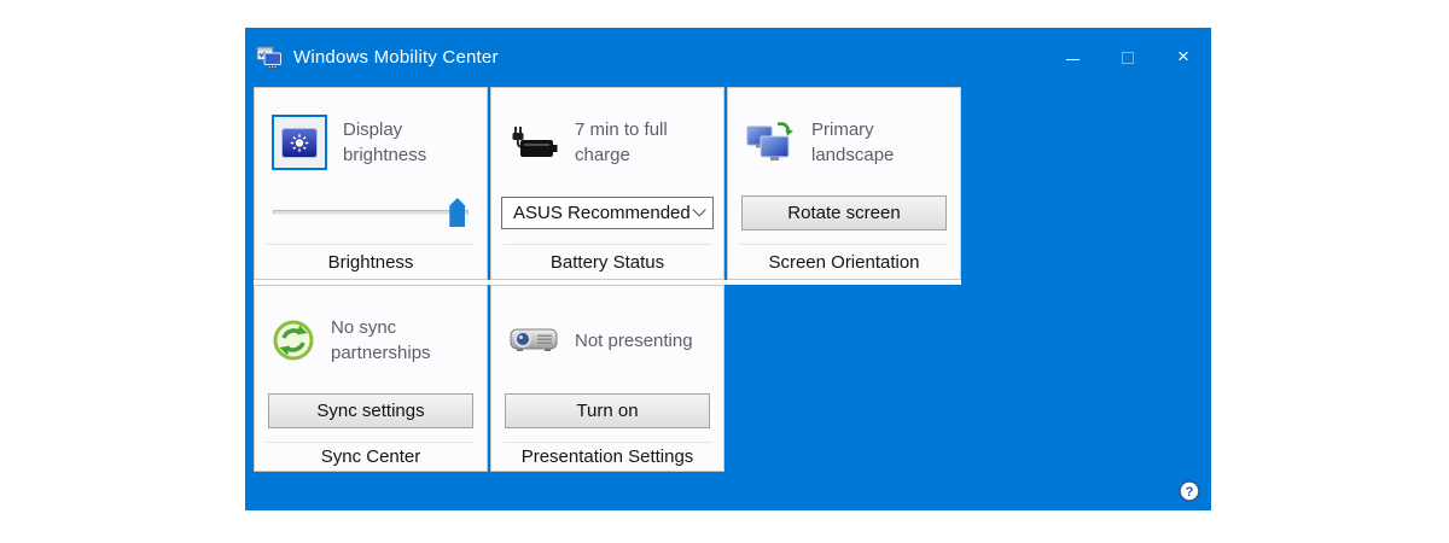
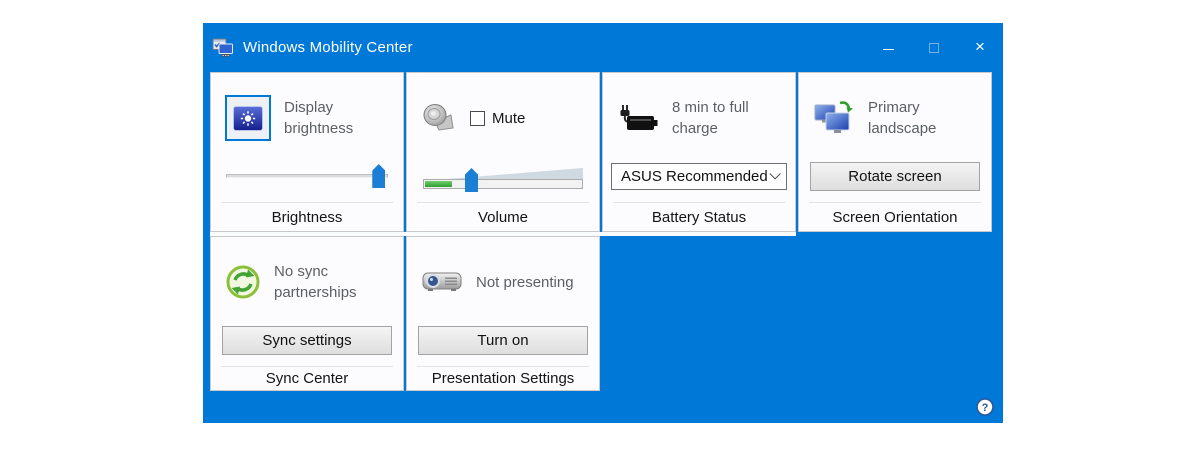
  Windows Mobility Center
  ×
  Display brightness
  Brightness
+ Mute
+ Volume
- 7 min to full charge
+ 8 min to full charge
  ASUS Recommended
  Battery Status
  Primary landscape
  Rotate screen
  Screen Orientation
  No sync partnerships
  Sync settings
  Sync Center
  Not presenting
  Turn on
  Presentation Settings
  ?
